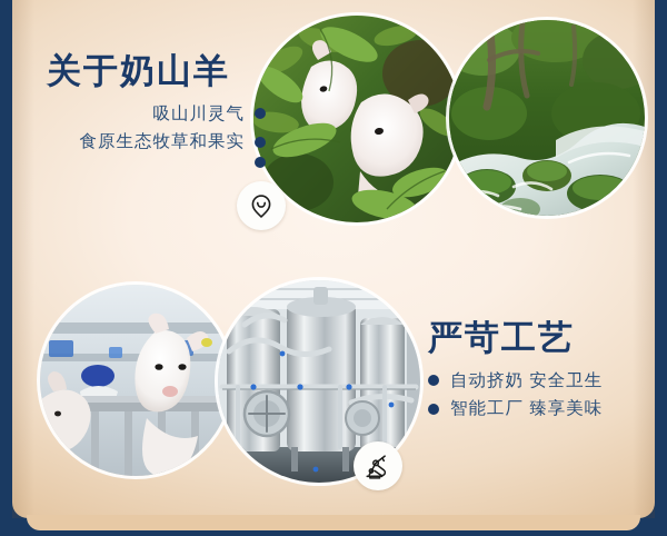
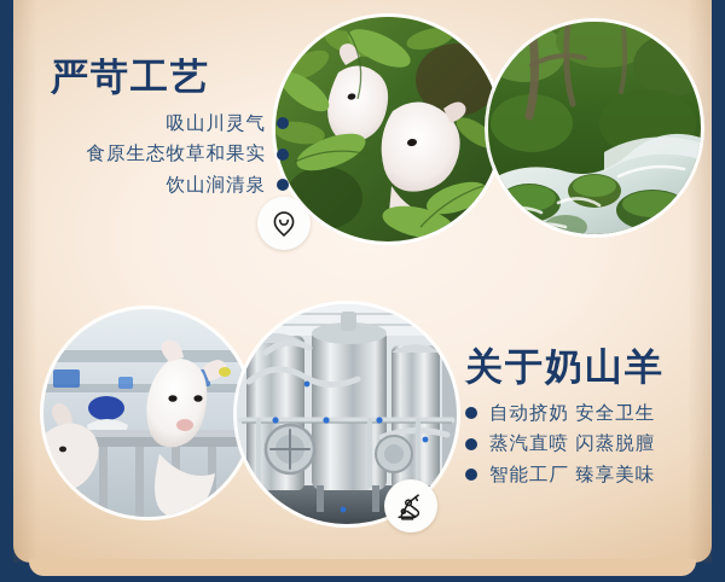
- 关于奶山羊
+ 严苛工艺
  吸山川灵气
  食原生态牧草和果实
+ 饮山涧清泉
- 严苛工艺
+ 关于奶山羊
  自动挤奶 安全卫生
+ 蒸汽直喷 闪蒸脱膻
  智能工厂 臻享美味
